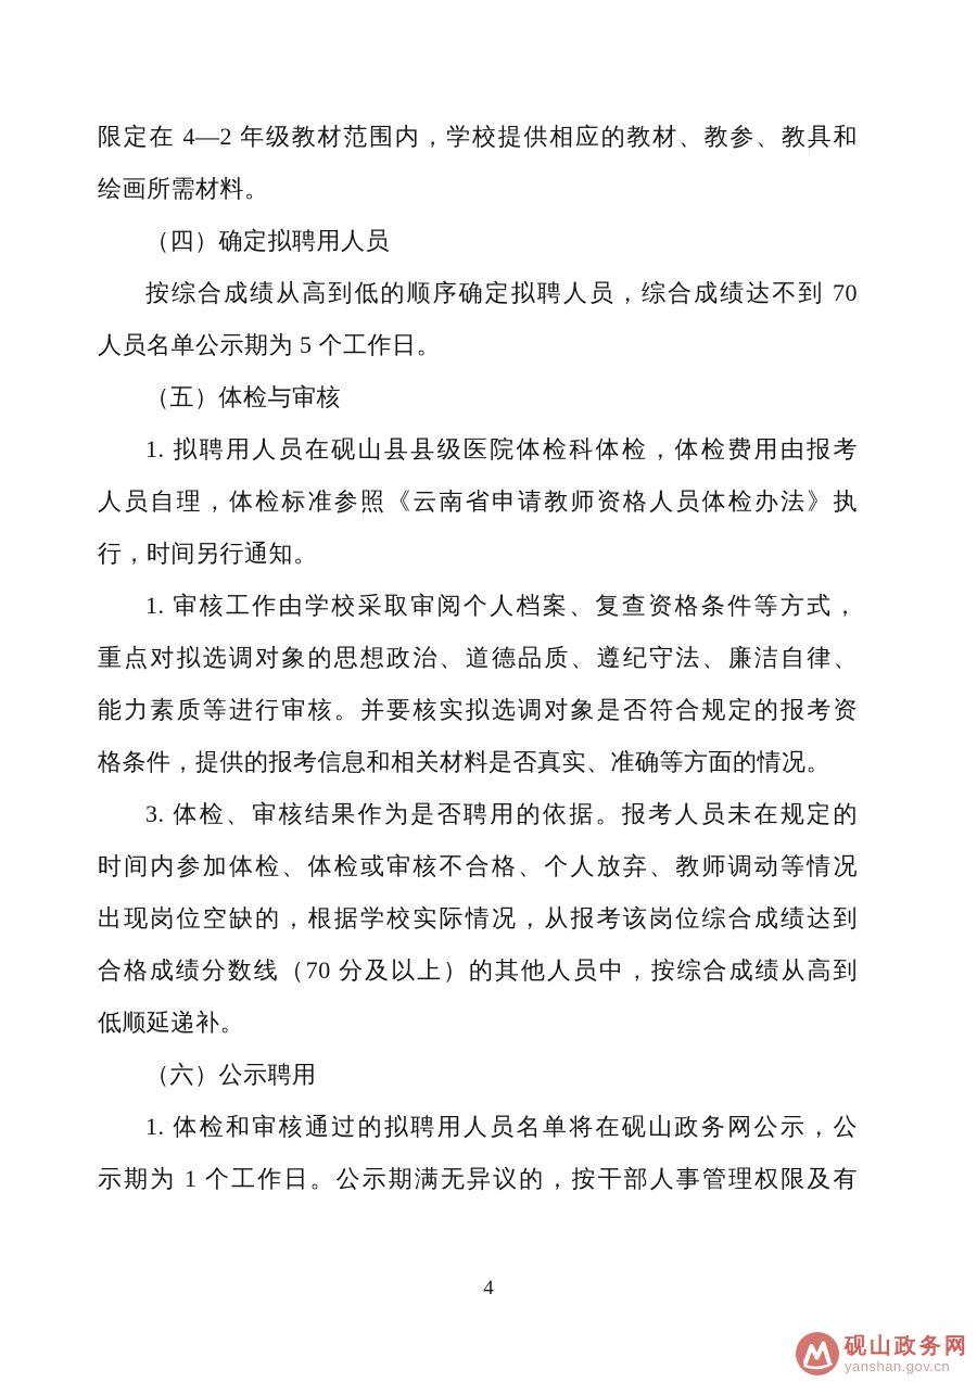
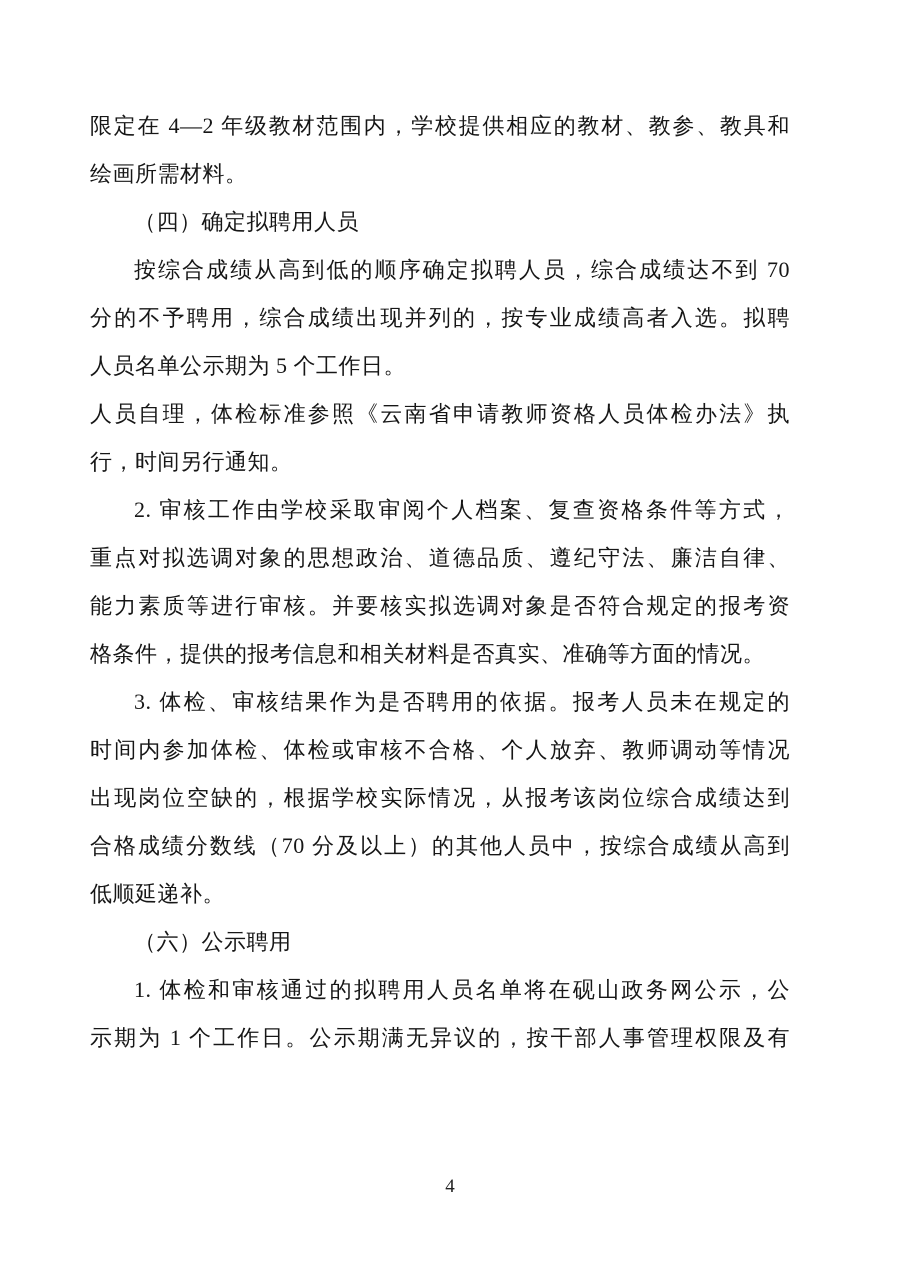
  限定在 4—2 年级教材范围内，学校提供相应的教材、教参、教具和
  绘画所需材料。
  （四）确定拟聘用人员
  按综合成绩从高到低的顺序确定拟聘人员，综合成绩达不到 70
+ 分的不予聘用，综合成绩出现并列的，按专业成绩高者入选。拟聘
  人员名单公示期为 5 个工作日。
- （五）体检与审核
- 1. 拟聘用人员在砚山县县级医院体检科体检，体检费用由报考
  人员自理，体检标准参照《云南省申请教师资格人员体检办法》执
  行，时间另行通知。
- 1. 审核工作由学校采取审阅个人档案、复查资格条件等方式，
+ 2. 审核工作由学校采取审阅个人档案、复查资格条件等方式，
  重点对拟选调对象的思想政治、道德品质、遵纪守法、廉洁自律、
  能力素质等进行审核。并要核实拟选调对象是否符合规定的报考资
  格条件，提供的报考信息和相关材料是否真实、准确等方面的情况。
  3. 体检、审核结果作为是否聘用的依据。报考人员未在规定的
  时间内参加体检、体检或审核不合格、个人放弃、教师调动等情况
  出现岗位空缺的，根据学校实际情况，从报考该岗位综合成绩达到
  合格成绩分数线（70 分及以上）的其他人员中，按综合成绩从高到
  低顺延递补。
  （六）公示聘用
  1. 体检和审核通过的拟聘用人员名单将在砚山政务网公示，公
  示期为 1 个工作日。公示期满无异议的，按干部人事管理权限及有
  4
- 砚山政务网
- yanshan.gov.cn
